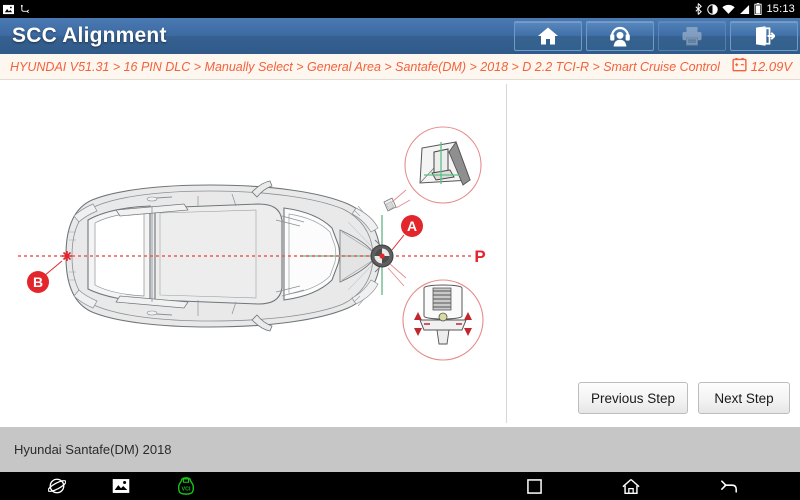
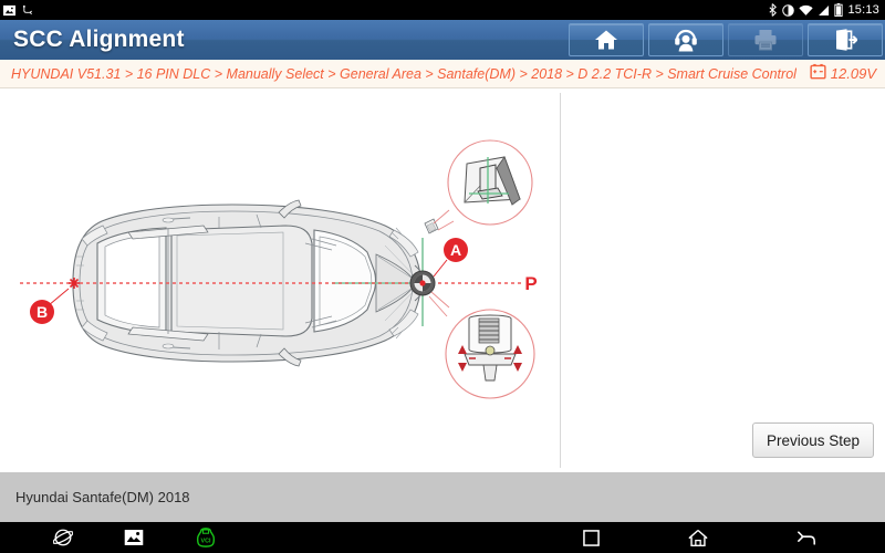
  15:13
  SCC Alignment
  HYUNDAI V51.31 > 16 PIN DLC > Manually Select > General Area > Santafe(DM) > 2018 > D 2.2 TCI-R > Smart Cruise Control
  12.09V
  B
  A
  P
  Previous Step
- Next Step
  Hyundai Santafe(DM) 2018
